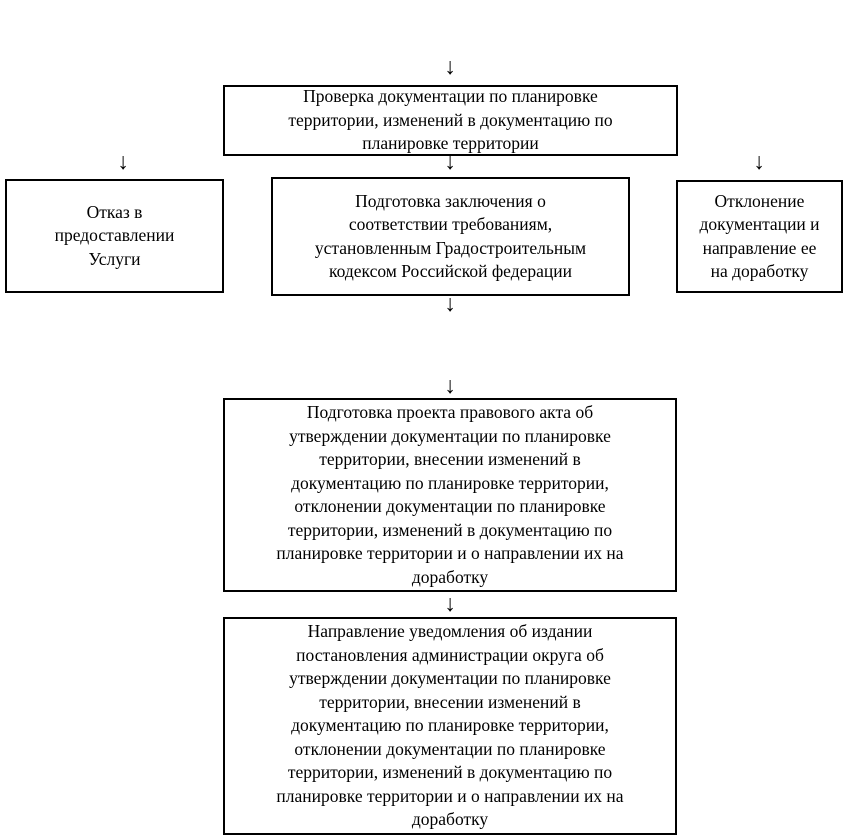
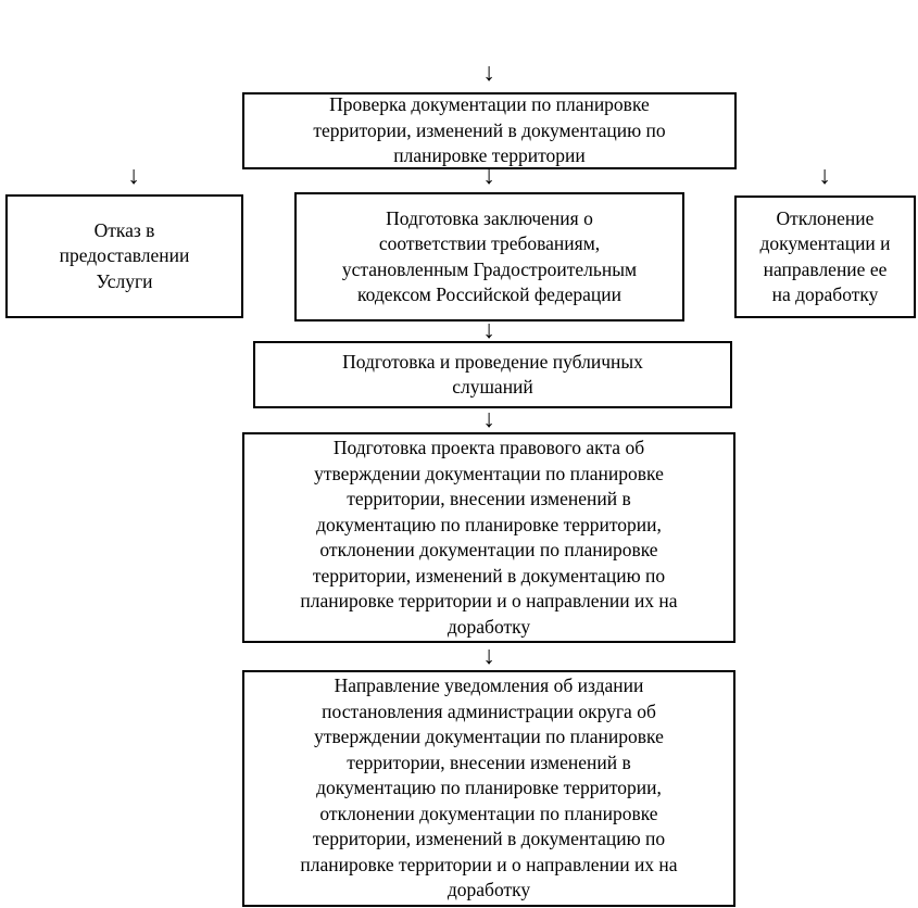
  ↓
  Проверка документации по планировке
  территории, изменений в документацию по
  планировке территории
  ↓
  ↓
  ↓
  Отказ в
  предоставлении
  Услуги
  Подготовка заключения о
  соответствии требованиям,
  установленным Градостроительным
  кодексом Российской федерации
  Отклонение
  документации и
  направление ее
  на доработку
  ↓
+ Подготовка и проведение публичных
+ слушаний
  ↓
  Подготовка проекта правового акта об
  утверждении документации по планировке
  территории, внесении изменений в
  документацию по планировке территории,
  отклонении документации по планировке
  территории, изменений в документацию по
  планировке территории и о направлении их на
  доработку
  ↓
  Направление уведомления об издании
  постановления администрации округа об
  утверждении документации по планировке
  территории, внесении изменений в
  документацию по планировке территории,
  отклонении документации по планировке
  территории, изменений в документацию по
  планировке территории и о направлении их на
  доработку
